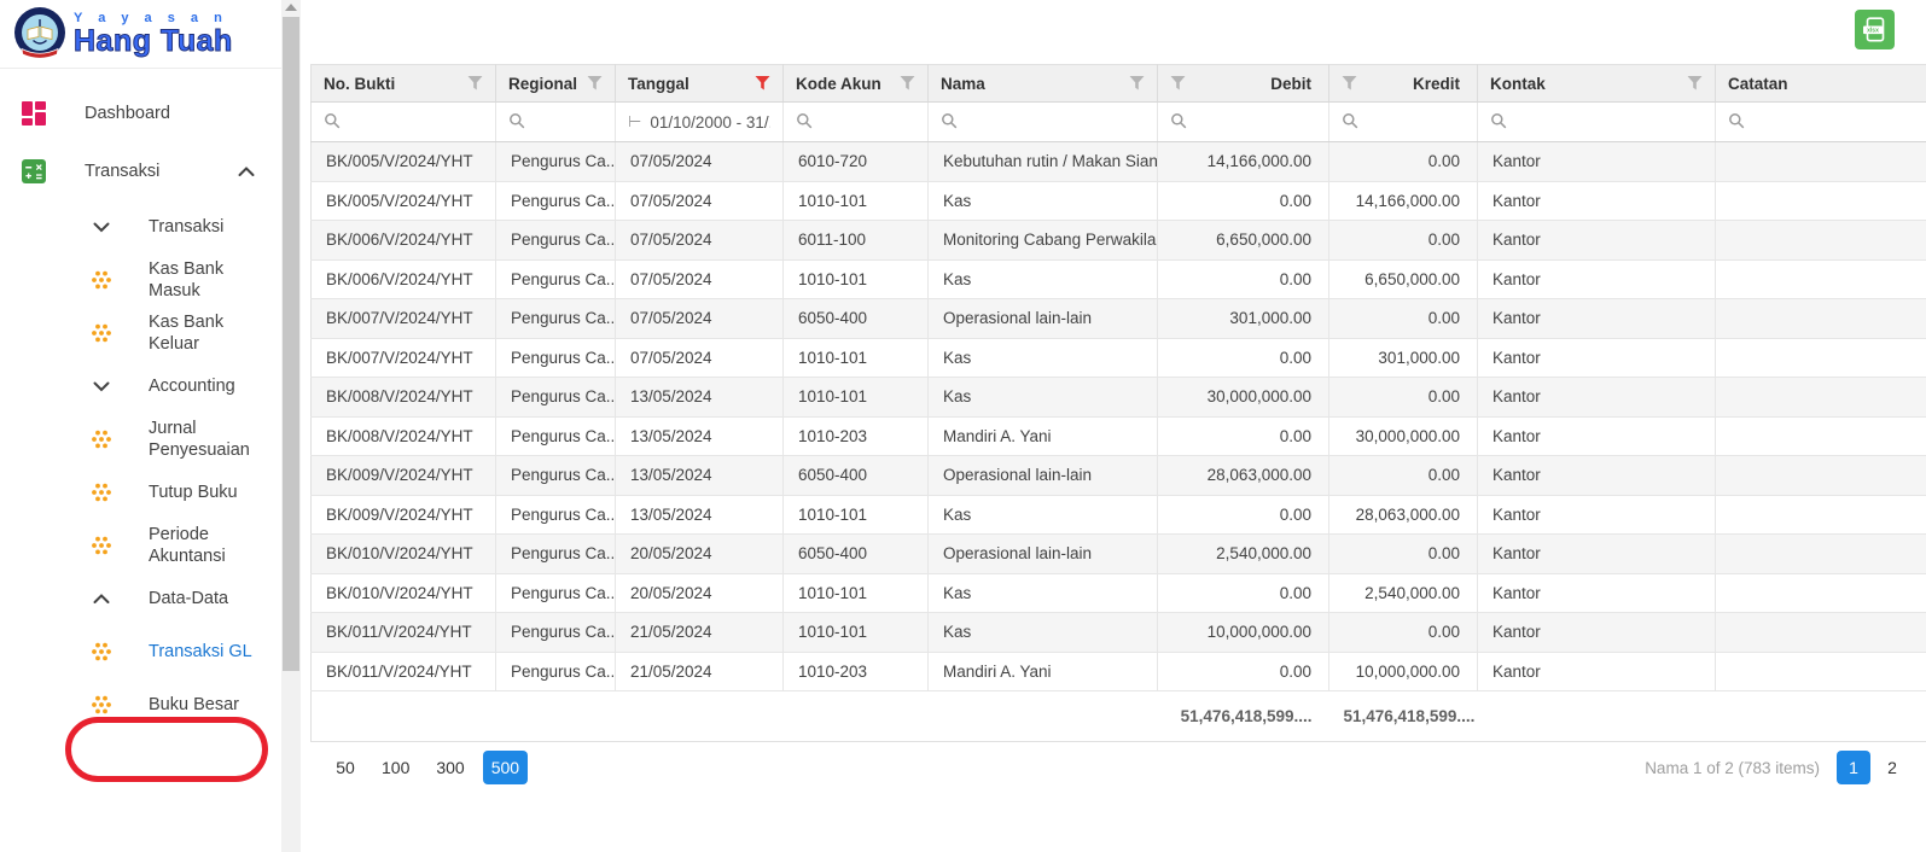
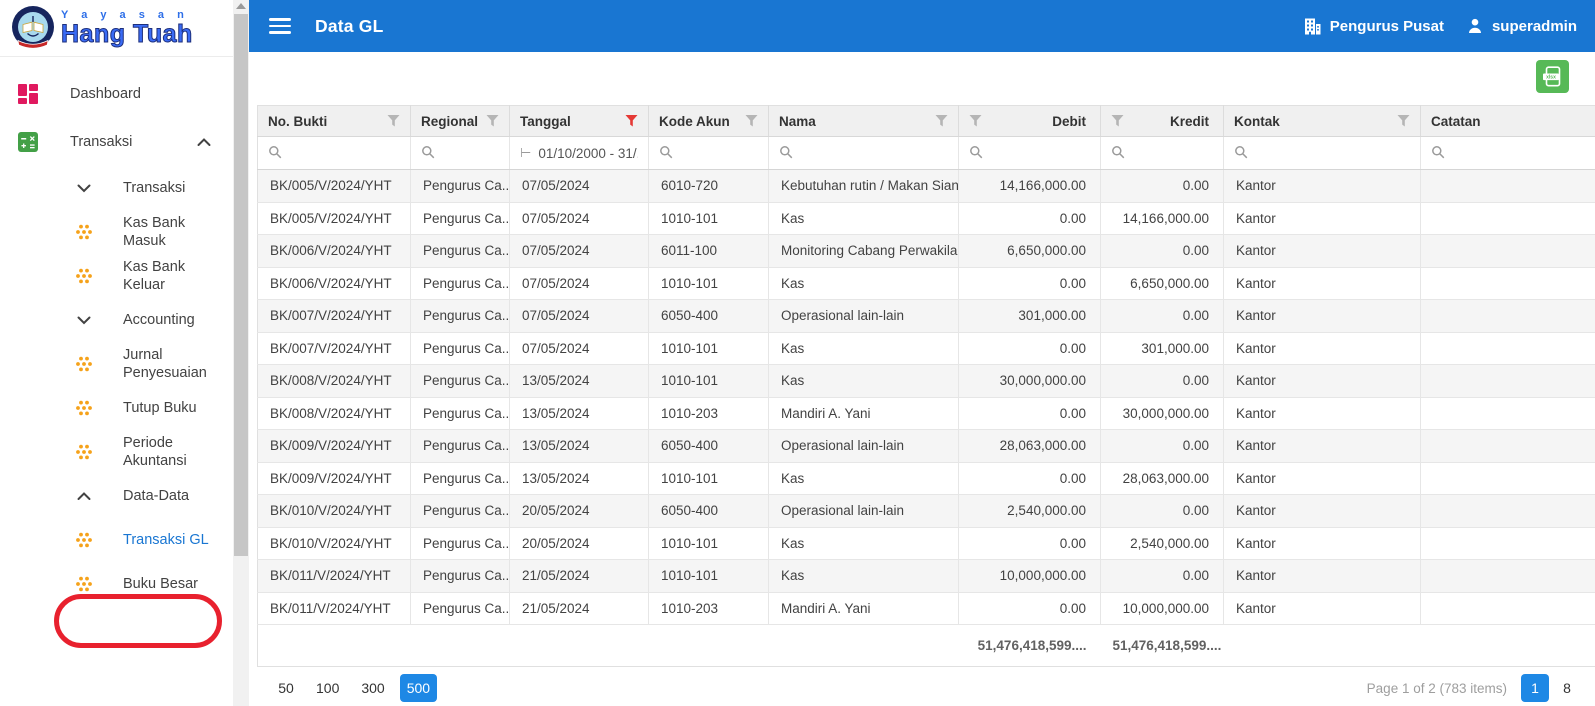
  Y a y a s a n
  Hang Tuah
  Dashboard
  Transaksi
  Transaksi
  Kas Bank Masuk
  Kas Bank Keluar
  Accounting
  Jurnal Penyesuaian
  Tutup Buku
  Periode Akuntansi
  Data-Data
  Transaksi GL
  Buku Besar
+ Data GL
+ Pengurus Pusat
+ superadmin
  No. Bukti	Regional	Tanggal	Kode Akun	Nama	Debit	Kredit	Kontak	Catatan
  		⊢ 01/10/2000 - 31/
  BK/005/V/2024/YHT	Pengurus Ca..	07/05/2024	6010-720	Kebutuhan rutin / Makan Sian	14,166,000.00	0.00	Kantor
  BK/005/V/2024/YHT	Pengurus Ca..	07/05/2024	1010-101	Kas	0.00	14,166,000.00	Kantor
  BK/006/V/2024/YHT	Pengurus Ca..	07/05/2024	6011-100	Monitoring Cabang Perwakila	6,650,000.00	0.00	Kantor
  BK/006/V/2024/YHT	Pengurus Ca..	07/05/2024	1010-101	Kas	0.00	6,650,000.00	Kantor
  BK/007/V/2024/YHT	Pengurus Ca..	07/05/2024	6050-400	Operasional lain-lain	301,000.00	0.00	Kantor
  BK/007/V/2024/YHT	Pengurus Ca..	07/05/2024	1010-101	Kas	0.00	301,000.00	Kantor
  BK/008/V/2024/YHT	Pengurus Ca..	13/05/2024	1010-101	Kas	30,000,000.00	0.00	Kantor
  BK/008/V/2024/YHT	Pengurus Ca..	13/05/2024	1010-203	Mandiri A. Yani	0.00	30,000,000.00	Kantor
  BK/009/V/2024/YHT	Pengurus Ca..	13/05/2024	6050-400	Operasional lain-lain	28,063,000.00	0.00	Kantor
  BK/009/V/2024/YHT	Pengurus Ca..	13/05/2024	1010-101	Kas	0.00	28,063,000.00	Kantor
  BK/010/V/2024/YHT	Pengurus Ca..	20/05/2024	6050-400	Operasional lain-lain	2,540,000.00	0.00	Kantor
  BK/010/V/2024/YHT	Pengurus Ca..	20/05/2024	1010-101	Kas	0.00	2,540,000.00	Kantor
  BK/011/V/2024/YHT	Pengurus Ca..	21/05/2024	1010-101	Kas	10,000,000.00	0.00	Kantor
  BK/011/V/2024/YHT	Pengurus Ca..	21/05/2024	1010-203	Mandiri A. Yani	0.00	10,000,000.00	Kantor
  					51,476,418,599....	51,476,418,599....
  50
  100
  300
  500
- Nama 1 of 2 (783 items)
+ Page 1 of 2 (783 items)
  1
- 2
+ 8
